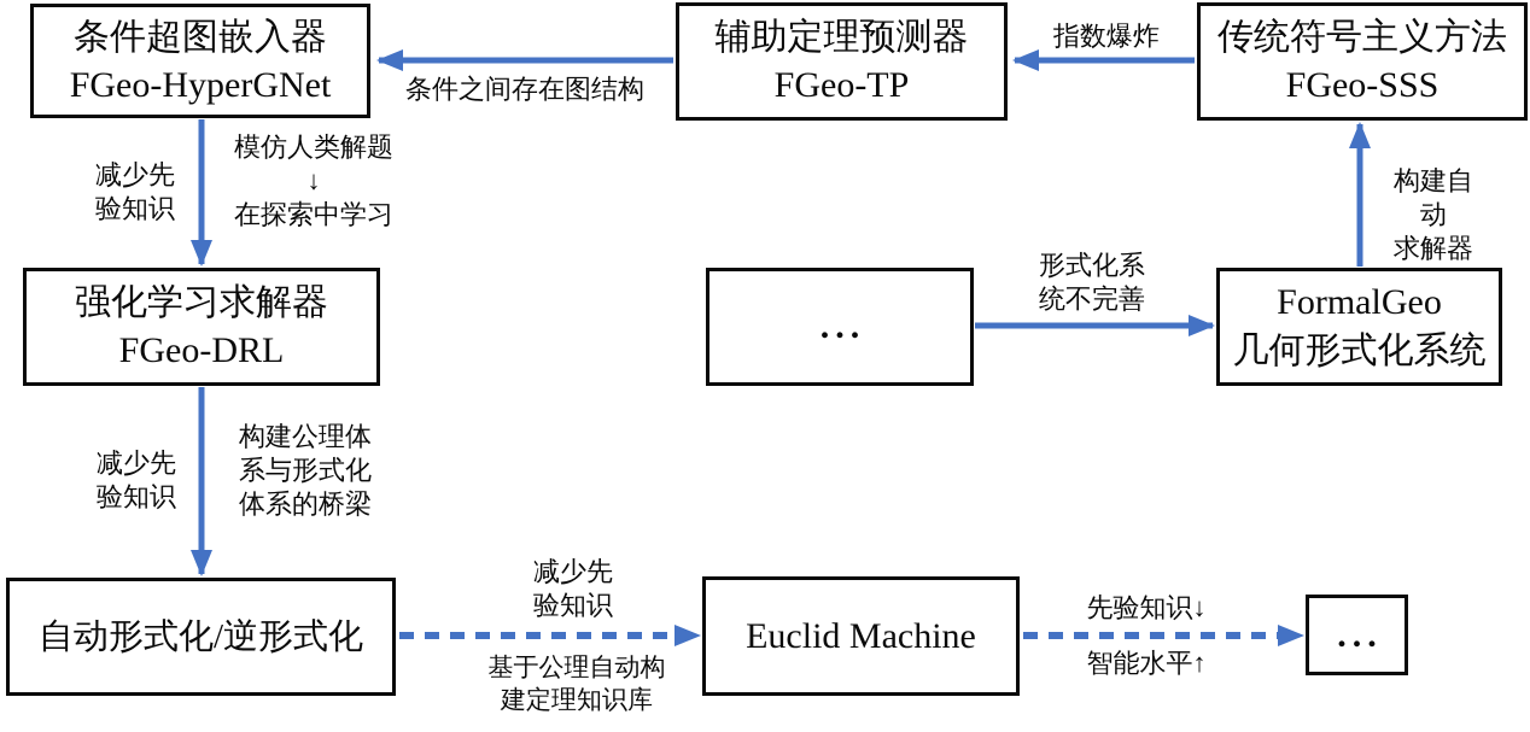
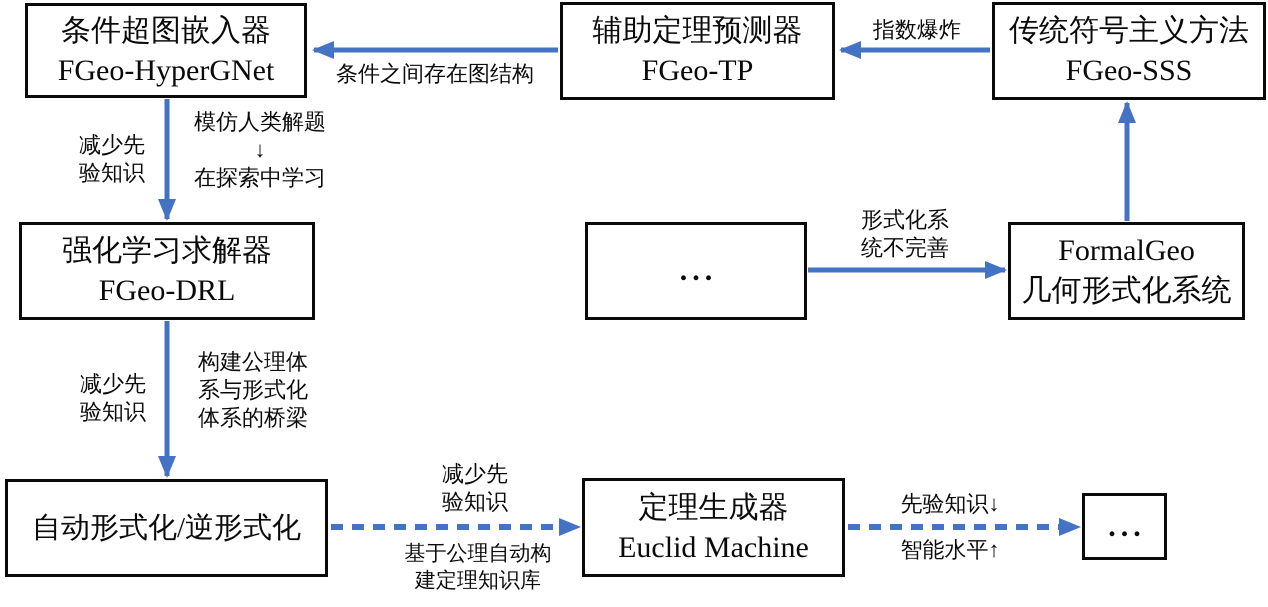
  条件超图嵌入器
  FGeo-HyperGNet
  辅助定理预测器
  FGeo-TP
  传统符号主义方法
  FGeo-SSS
  强化学习求解器
  FGeo-DRL
  ...
  FormalGeo
  几何形式化系统
  自动形式化/逆形式化
+ 定理生成器
  Euclid Machine
  ...
  条件之间存在图结构
  指数爆炸
  减少先
  验知识
  模仿人类解题
  ↓
  在探索中学习
- 构建自动
- 求解器
  形式化系
  统不完善
  减少先
  验知识
  构建公理体
  系与形式化
  体系的桥梁
  减少先
  验知识
  基于公理自动构
  建定理知识库
  先验知识↓
  智能水平↑
